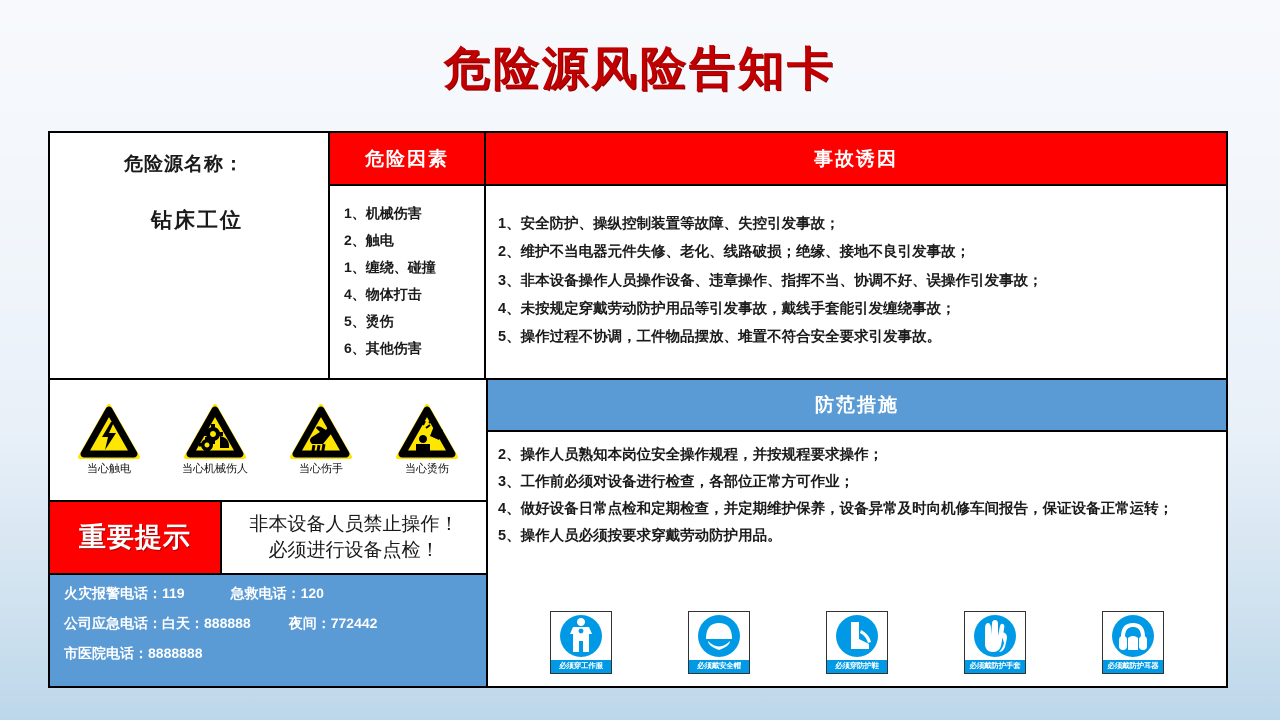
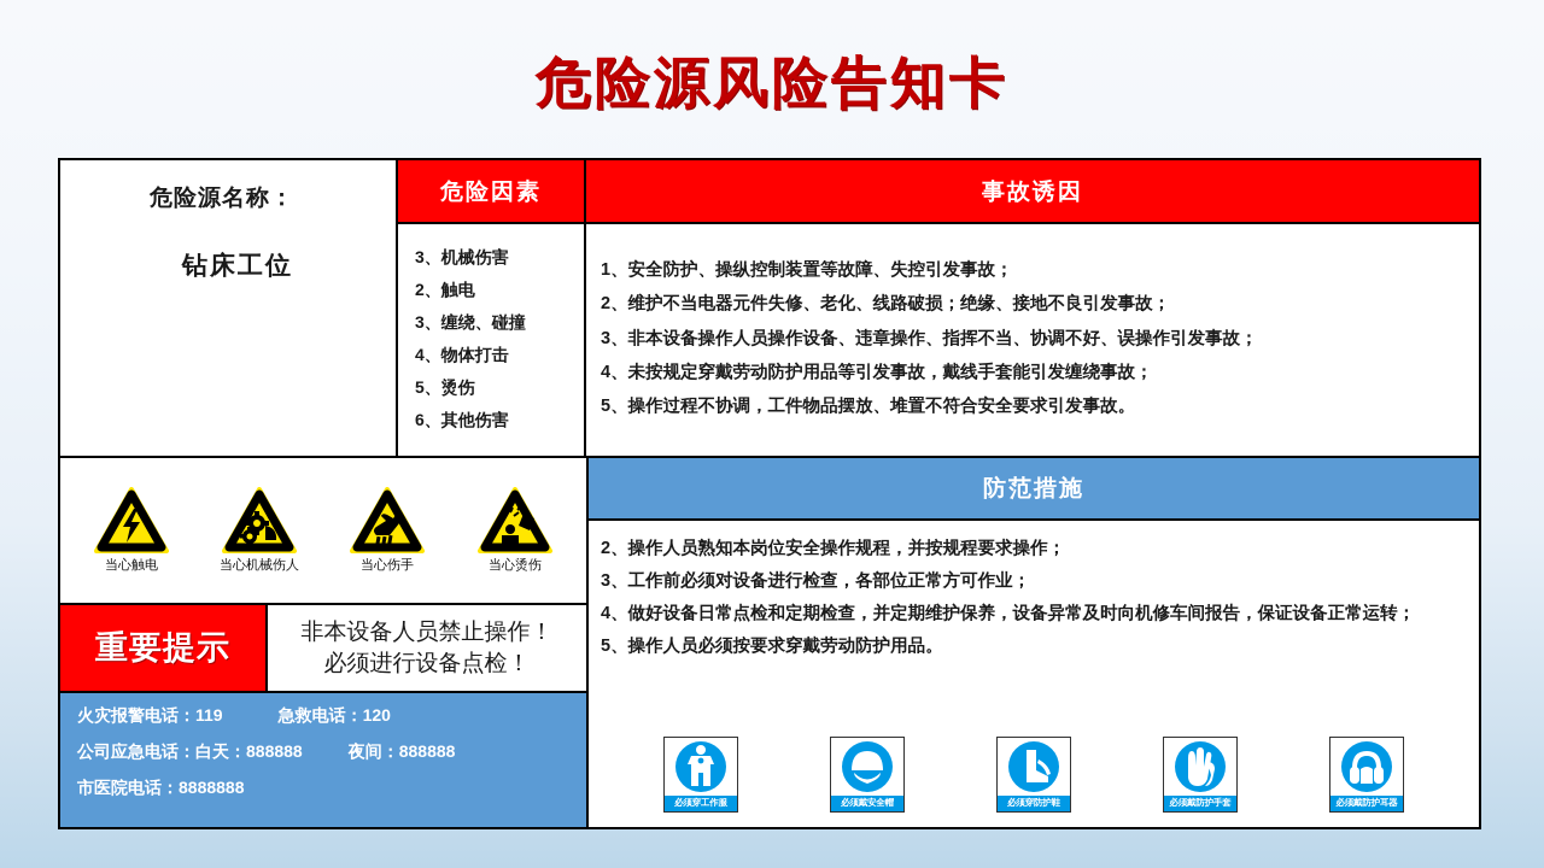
  危险源风险告知卡
  危险源名称：
  钻床工位
  危险因素
- 1、机械伤害
+ 3、机械伤害
  2、触电
- 1、缠绕、碰撞
+ 3、缠绕、碰撞
  4、物体打击
  5、烫伤
  6、其他伤害
  事故诱因
  1、安全防护、操纵控制装置等故障、失控引发事故；
  2、维护不当电器元件失修、老化、线路破损；绝缘、接地不良引发事故；
  3、非本设备操作人员操作设备、违章操作、指挥不当、协调不好、误操作引发事故；
  4、未按规定穿戴劳动防护用品等引发事故，戴线手套能引发缠绕事故；
  5、操作过程不协调，工件物品摆放、堆置不符合安全要求引发事故。
  当心触电
  当心机械伤人
  当心伤手
  当心烫伤
  重要提示
  非本设备人员禁止操作！
  必须进行设备点检！
  火灾报警电话：119
  急救电话：120
  公司应急电话：白天：888888
- 夜间：772442
+ 夜间：888888
  市医院电话：8888888
  防范措施
  2、操作人员熟知本岗位安全操作规程，并按规程要求操作；
  3、工作前必须对设备进行检查，各部位正常方可作业；
  4、做好设备日常点检和定期检查，并定期维护保养，设备异常及时向机修车间报告，保证设备正常运转；
  5、操作人员必须按要求穿戴劳动防护用品。
  必须穿工作服
  必须戴安全帽
  必须穿防护鞋
  必须戴防护手套
  必须戴防护耳器
